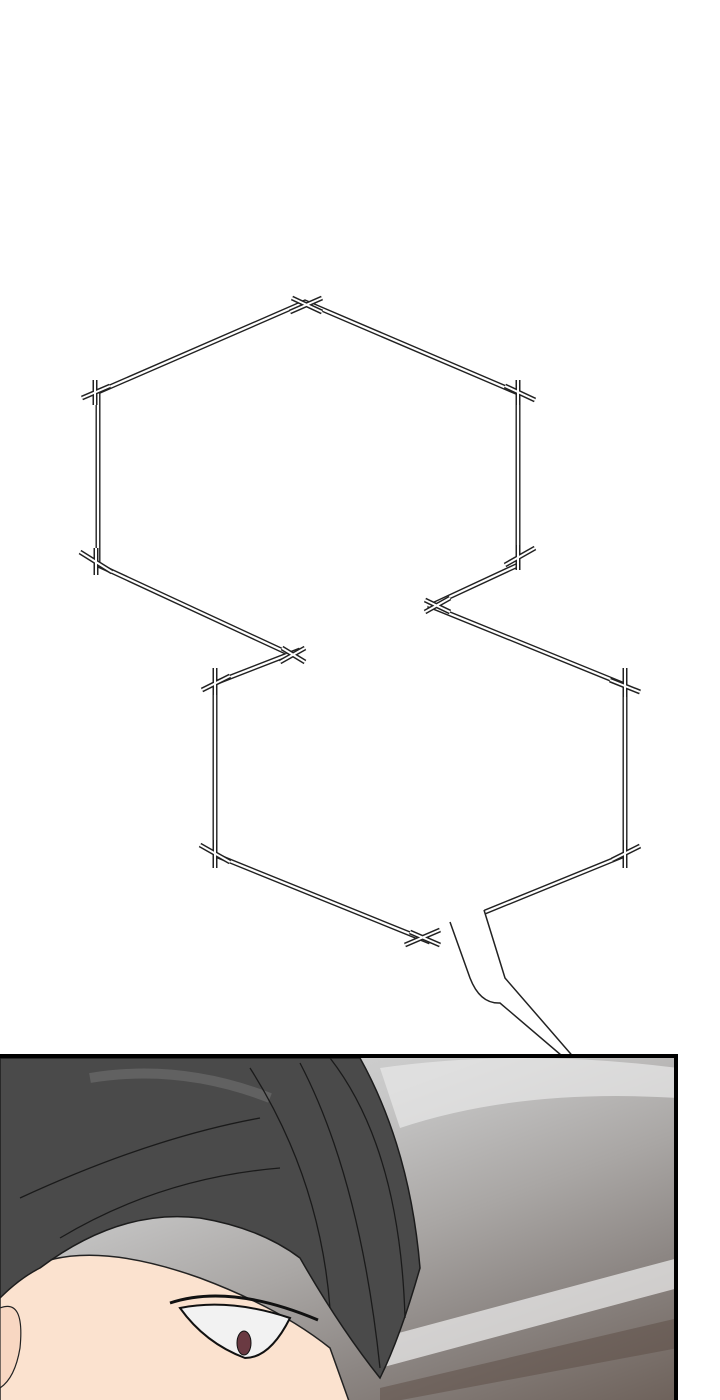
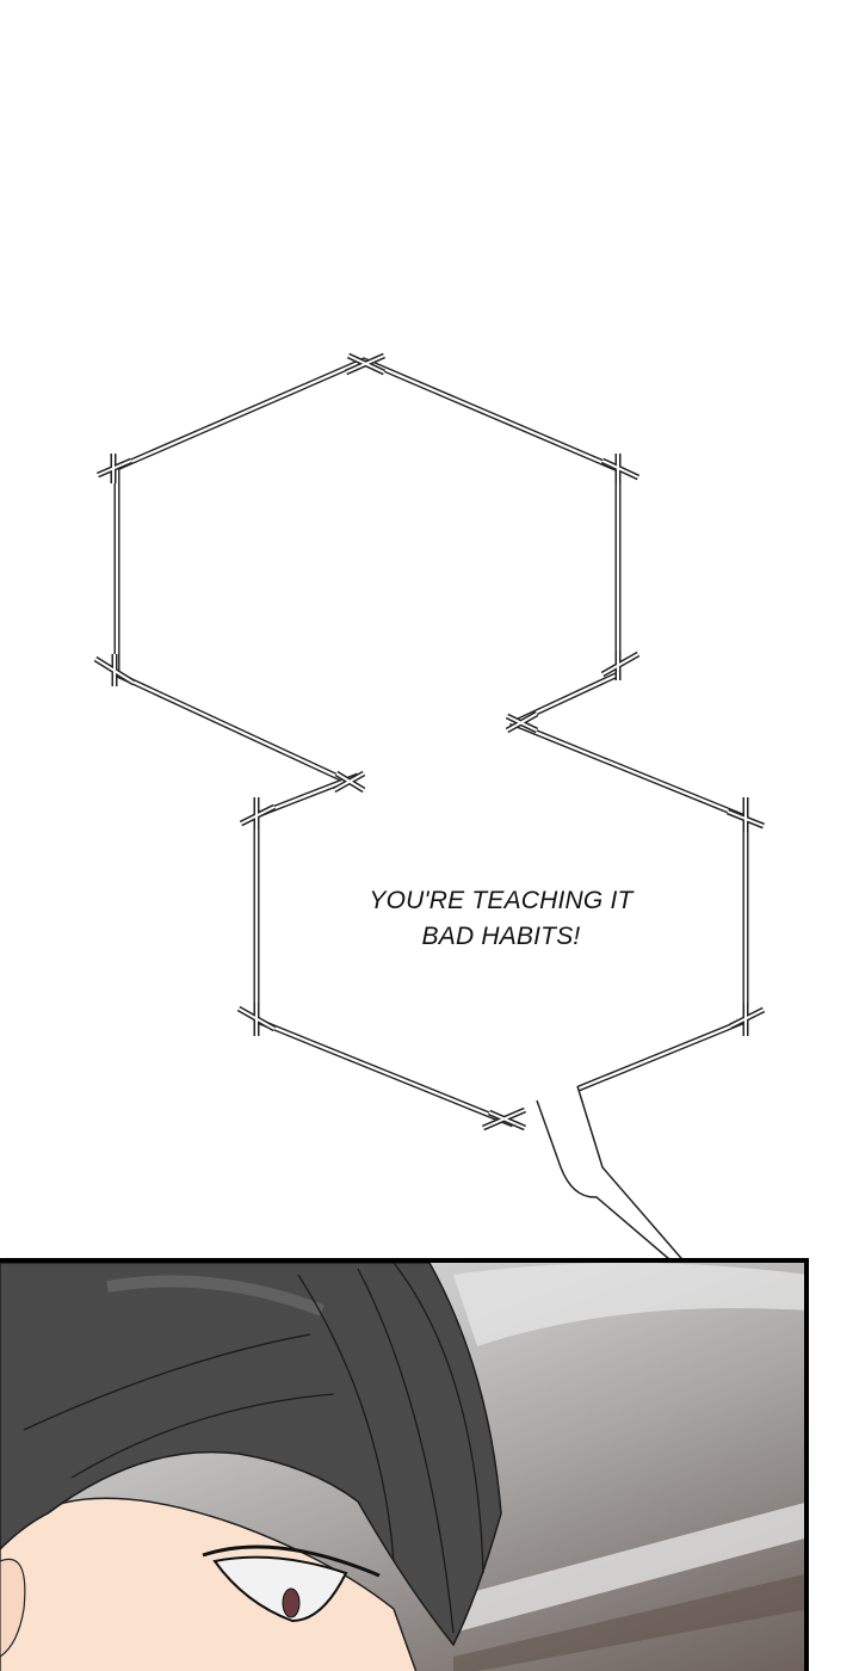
+ YOU'RE TEACHING IT
+ BAD HABITS!
